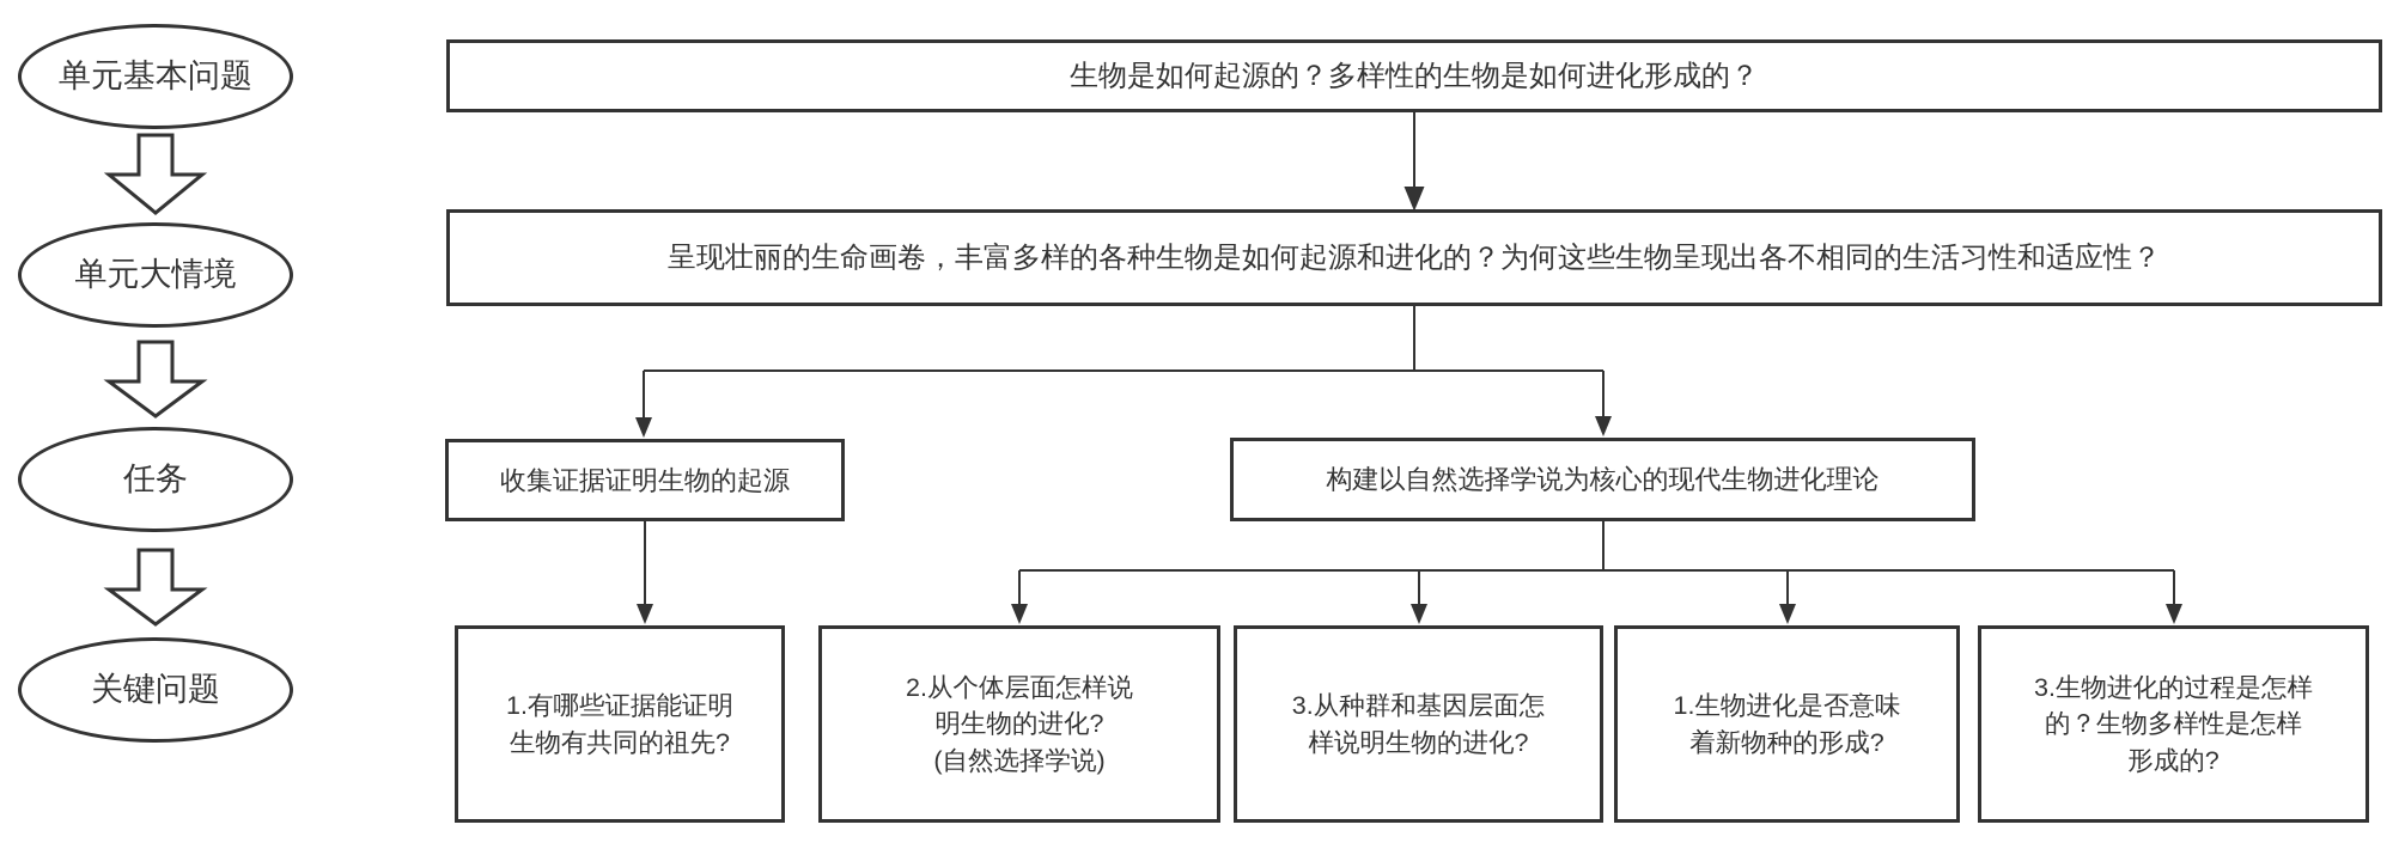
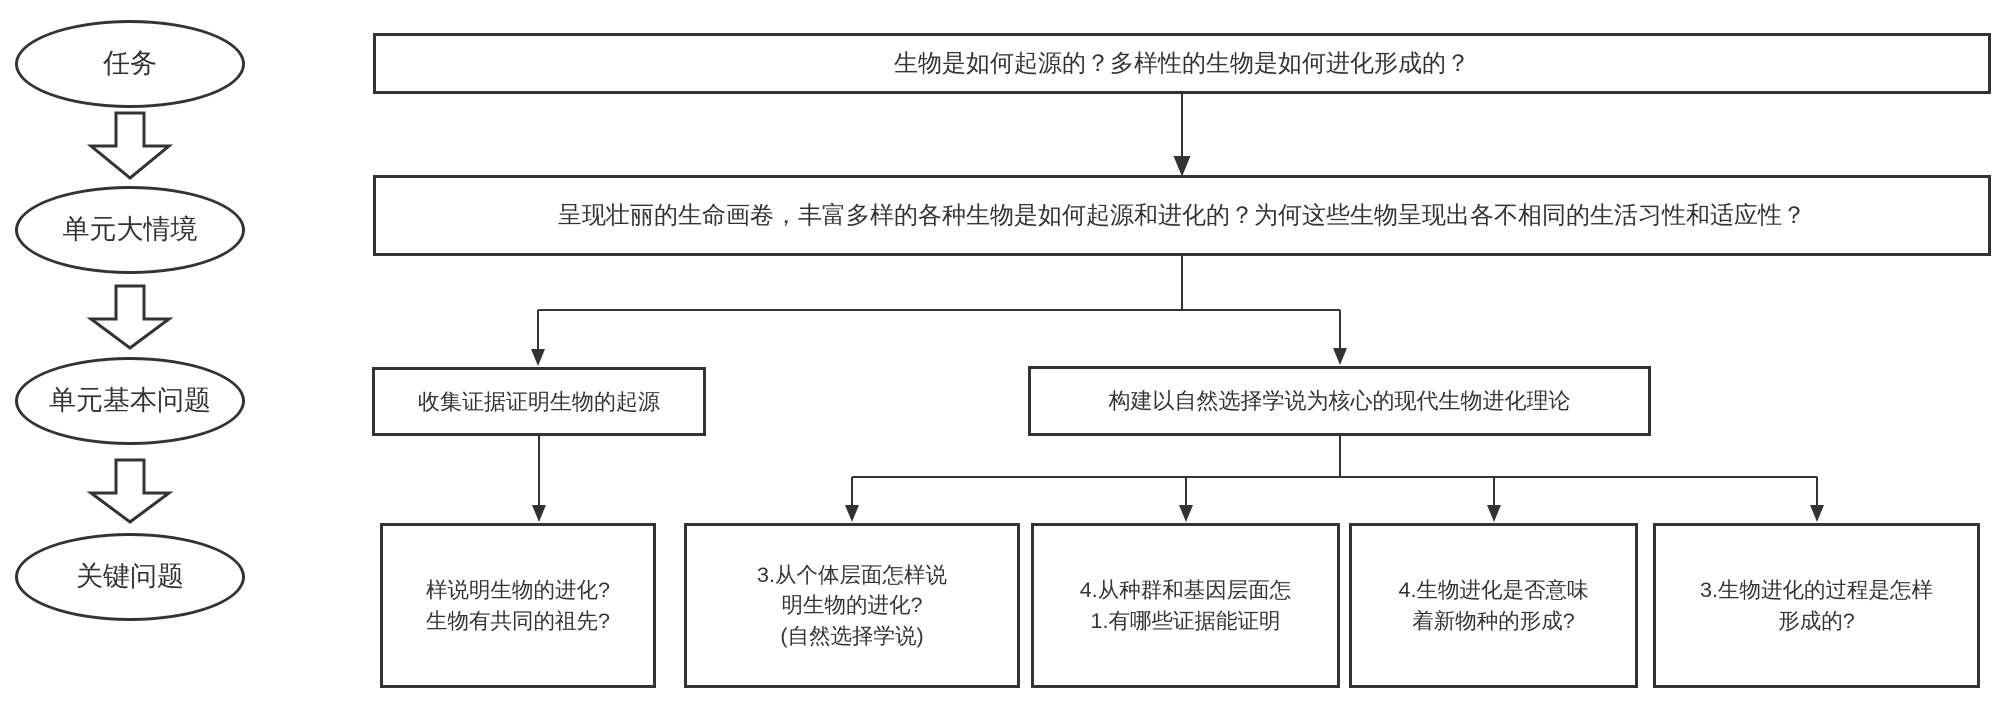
- 单元基本问题
+ 任务
  单元大情境
- 任务
+ 单元基本问题
  关键问题
  生物是如何起源的？多样性的生物是如何进化形成的？
  呈现壮丽的生命画卷，丰富多样的各种生物是如何起源和进化的？为何这些生物呈现出各不相同的生活习性和适应性？
  收集证据证明生物的起源
  构建以自然选择学说为核心的现代生物进化理论
- 1.有哪些证据能证明
+ 样说明生物的进化?
  生物有共同的祖先?
- 2.从个体层面怎样说
+ 3.从个体层面怎样说
  明生物的进化?
  (自然选择学说)
- 3.从种群和基因层面怎
+ 4.从种群和基因层面怎
- 样说明生物的进化?
+ 1.有哪些证据能证明
- 1.生物进化是否意味
+ 4.生物进化是否意味
  着新物种的形成?
  3.生物进化的过程是怎样
- 的？生物多样性是怎样
  形成的?
